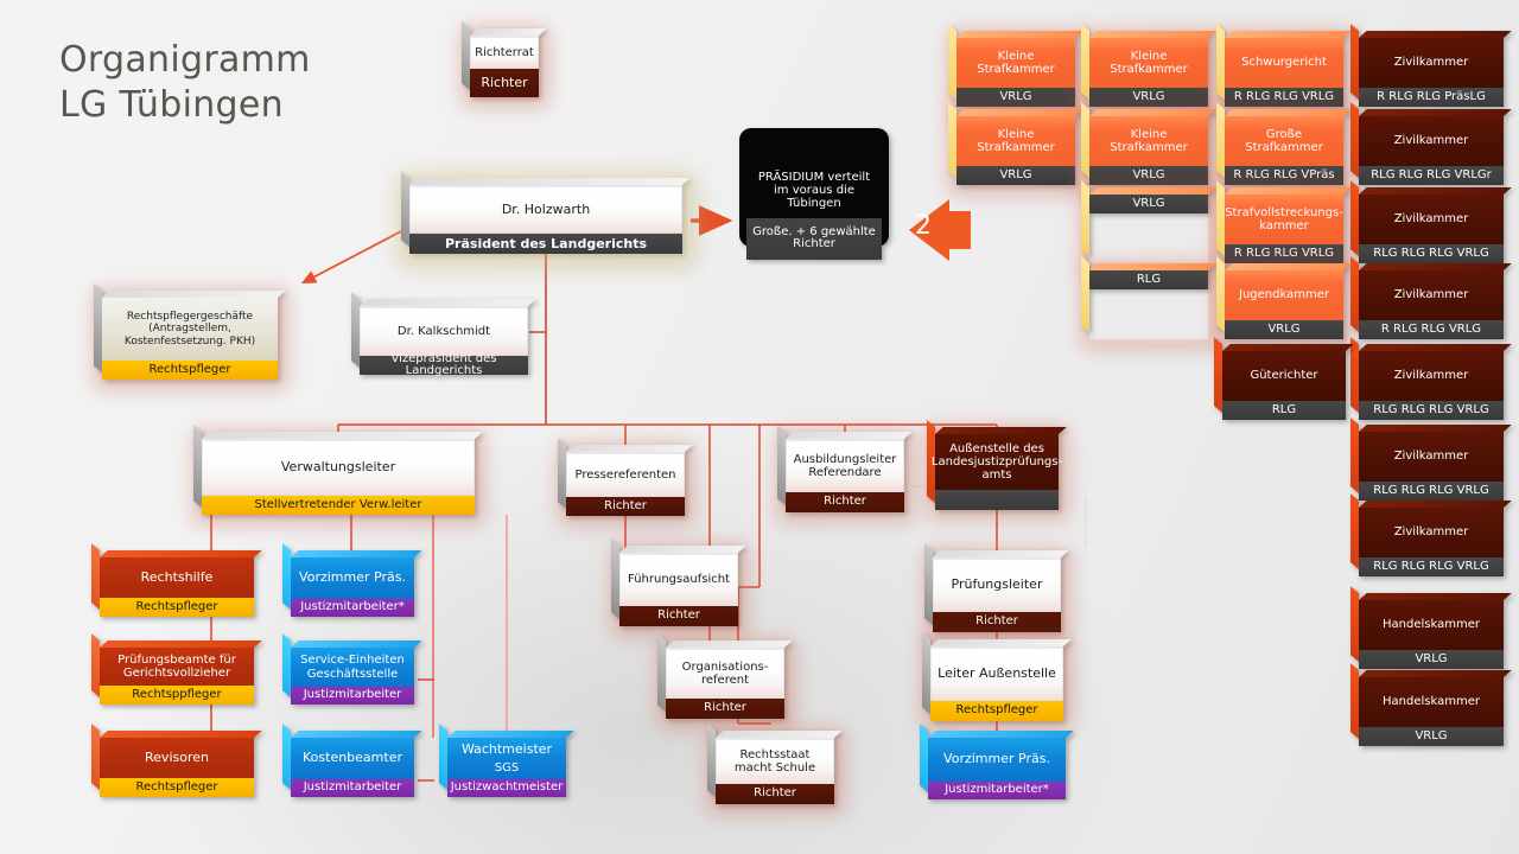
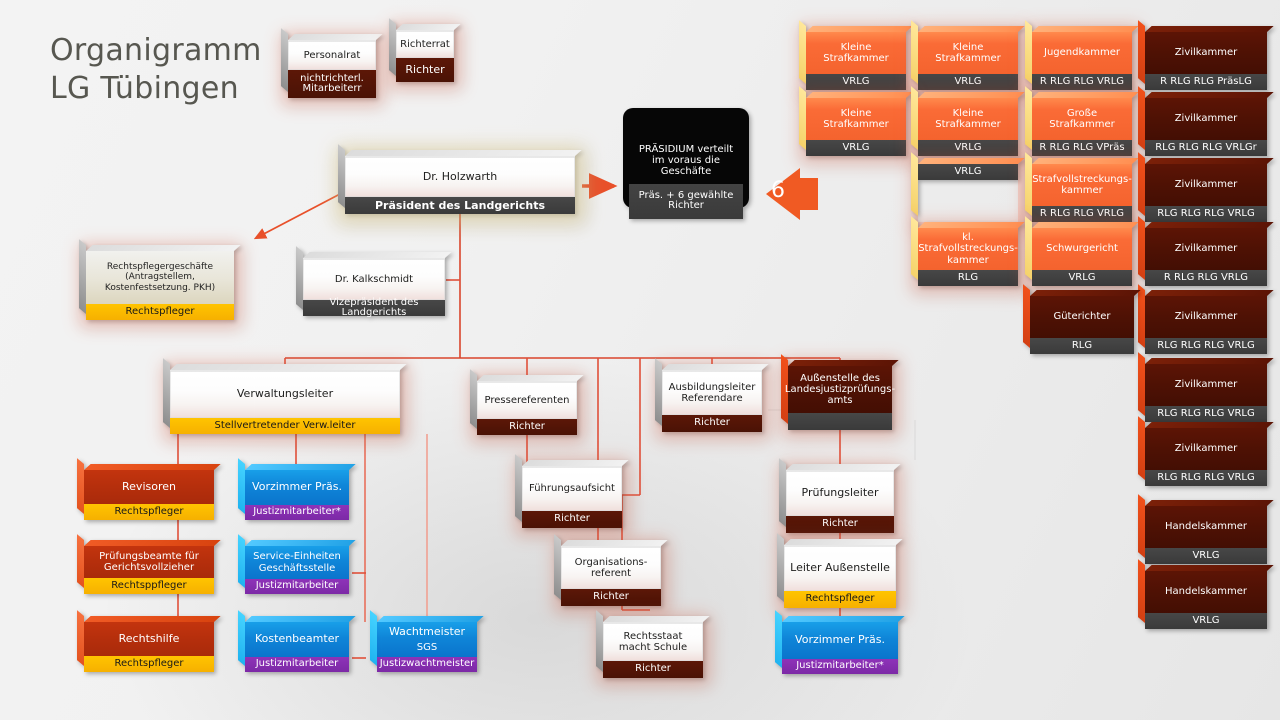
  Organigramm
  LG Tübingen
+ Personalrat
+ nichtrichterl. Mitarbeiterr
  Richterrat
  Richter
  Dr. Holzwarth
  Präsident des Landgerichts
- PRÄSIDIUM verteilt im voraus die Tübingen
+ PRÄSIDIUM verteilt im voraus die Geschäfte
- Große. + 6 gewählte Richter
+ Präs. + 6 gewählte Richter
- 2
+ 6
  Dr. Kalkschmidt
  Vizepräsident des Landgerichts
  Rechtspflegergeschäfte (Antragstellem, Kostenfestsetzung. PKH)
  Rechtspfleger
  Verwaltungsleiter
  Stellvertretender Verw.leiter
- Rechtshilfe
+ Revisoren
  Rechtspfleger
  Prüfungsbeamte für Gerichtsvollzieher
  Rechtsppfleger
- Revisoren
+ Rechtshilfe
  Rechtspfleger
  Vorzimmer Präs.
  Justizmitarbeiter*
  Service-Einheiten Geschäftsstelle
  Justizmitarbeiter
  Kostenbeamter
  Justizmitarbeiter
  Wachtmeister
  SGS
  Justizwachtmeister
  Pressereferenten
  Richter
  Führungsaufsicht
  Richter
  Organisations-referent
  Richter
  Rechtsstaat macht Schule
  Richter
  Ausbildungsleiter Referendare
  Richter
  Außenstelle des Landesjustizprüfungs-amts
  Prüfungsleiter
  Richter
  Leiter Außenstelle
  Rechtspfleger
  Vorzimmer Präs.
  Justizmitarbeiter*
  Kleine Strafkammer
  VRLG
  Kleine Strafkammer
  VRLG
- Schwurgericht
+ Jugendkammer
  R RLG RLG VRLG
  Kleine Strafkammer
  VRLG
  Kleine Strafkammer
  VRLG
  Große Strafkammer
  R RLG RLG VPräs
  VRLG
  Strafvollstreckungs-kammer
  R RLG RLG VRLG
+ kl. Strafvollstreckungs-kammer
  RLG
- Jugendkammer
+ Schwurgericht
  VRLG
  Zivilkammer
  R RLG RLG PräsLG
  Zivilkammer
  RLG RLG RLG VRLGr
  Zivilkammer
  RLG RLG RLG VRLG
  Zivilkammer
  R RLG RLG VRLG
  Zivilkammer
  RLG RLG RLG VRLG
  Zivilkammer
  RLG RLG RLG VRLG
  Zivilkammer
  RLG RLG RLG VRLG
  Handelskammer
  VRLG
  Handelskammer
  VRLG
  Güterichter
  RLG
